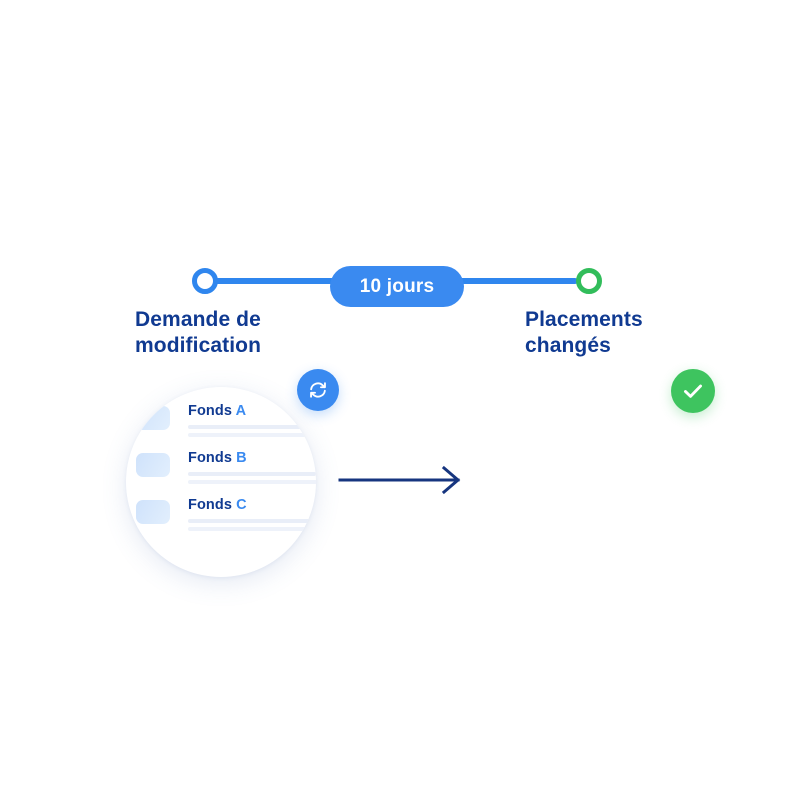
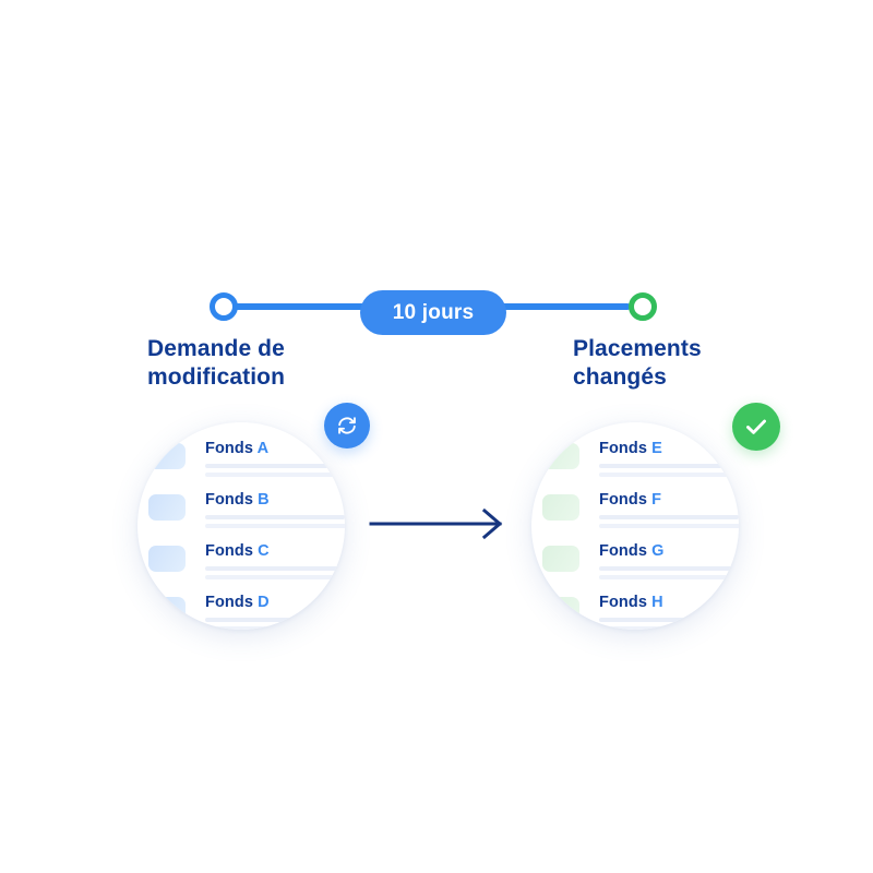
  10 jours
  Demande de
  modification
  Placements
  changés
  Fonds A
  Fonds B
  Fonds C
+ Fonds D
+ Fonds E
+ Fonds F
+ Fonds G
+ Fonds H
